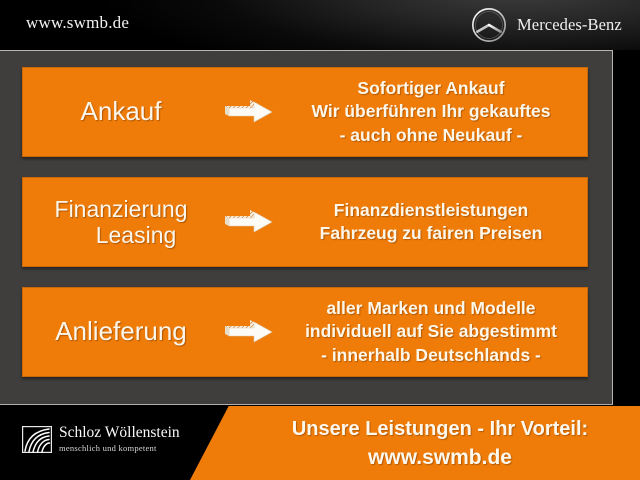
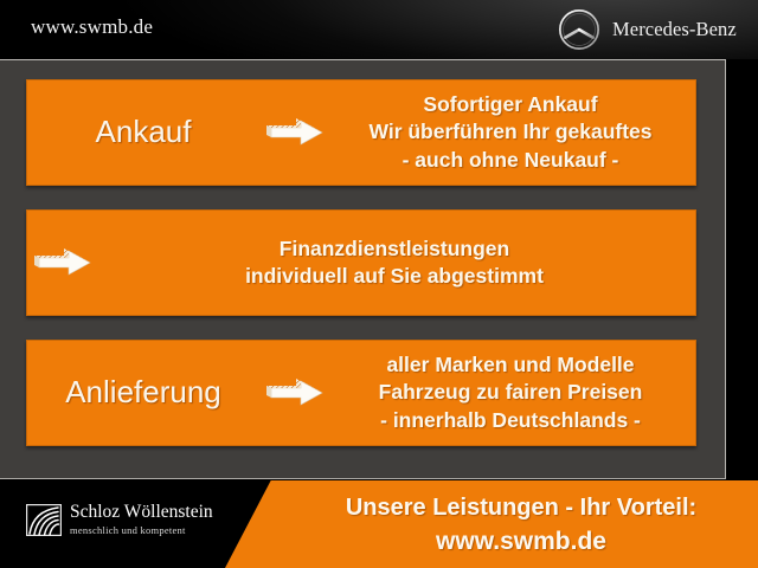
  www.swmb.de
  Mercedes-Benz
  Ankauf
  Sofortiger Ankauf
  Wir überführen Ihr gekauftes
  - auch ohne Neukauf -
- Finanzierung
- Leasing
  Finanzdienstleistungen
- Fahrzeug zu fairen Preisen
+ individuell auf Sie abgestimmt
  Anlieferung
  aller Marken und Modelle
- individuell auf Sie abgestimmt
+ Fahrzeug zu fairen Preisen
  - innerhalb Deutschlands -
  Schloz Wöllenstein
  menschlich und kompetent
  Unsere Leistungen - Ihr Vorteil:
  www.swmb.de
